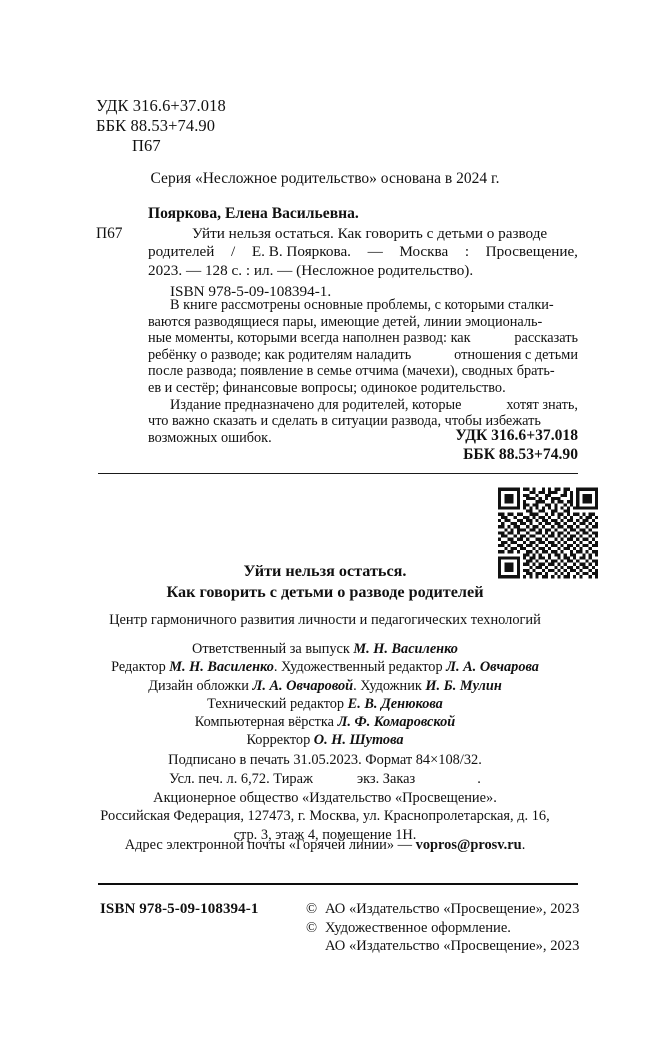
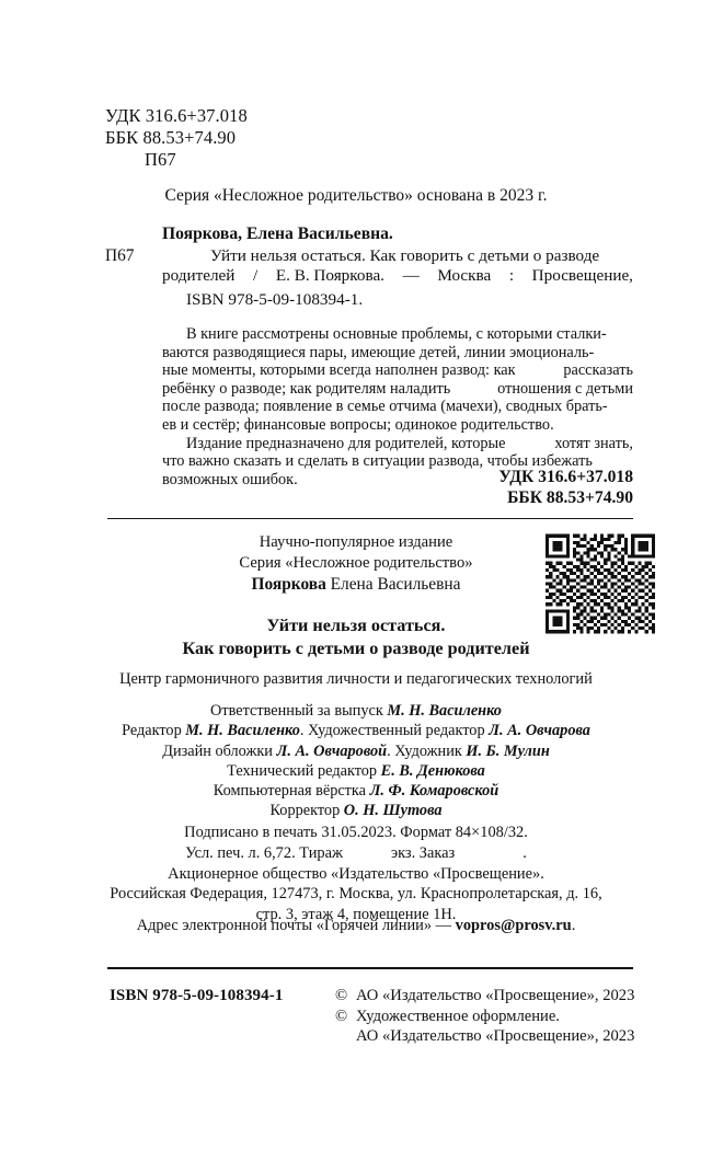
  УДК 316.6+37.018
  ББК 88.53+74.90
  П67
- Серия «Несложное родительство» основана в 2024 г.
+ Серия «Несложное родительство» основана в 2023 г.
  Пояркова, Елена Васильевна.
  П67
  Уйти нельзя остаться. Как говорить с детьми о разводе
  родителей
  /
  Е. В. Пояркова.
  —
  Москва
  :
  Просвещение,
- 2023. — 128 с. : ил. — (Несложное родительство).
  ISBN 978-5-09-108394-1.
  В книге рассмотрены основные проблемы, с которыми сталки-
  ваются разводящиеся пары, имеющие детей, линии эмоциональ-
  ные моменты, которыми всегда наполнен развод: как
  рассказать
  ребёнку о разводе; как родителям наладить
  отношения с детьми
  после развода; появление в семье отчима (мачехи), сводных брать-
  ев и сестёр; финансовые вопросы; одинокое родительство.
  Издание предназначено для родителей, которые
  хотят знать,
  что важно сказать и сделать в ситуации развода, чтобы избежать
  возможных ошибок.
  УДК 316.6+37.018
  ББК 88.53+74.90
+ Научно-популярное издание
+ Серия «Несложное родительство»
+ Пояркова Елена Васильевна
  Уйти нельзя остаться.
  Как говорить с детьми о разводе родителей
  Центр гармоничного развития личности и педагогических технологий
  Ответственный за выпуск М. Н. Василенко
  Редактор М. Н. Василенко. Художественный редактор Л. А. Овчарова
  Дизайн обложки Л. А. Овчаровой. Художник И. Б. Мулин
  Технический редактор Е. В. Денюкова
  Компьютерная вёрстка Л. Ф. Комаровской
  Корректор О. Н. Шутова
  Подписано в печать 31.05.2023. Формат 84×108/32.
  Усл. печ. л. 6,72. Тираж экз. Заказ .
  Акционерное общество «Издательство «Просвещение».
  Российская Федерация, 127473, г. Москва, ул. Краснопролетарская, д. 16,
  стр. 3, этаж 4, помещение 1Н.
  Адрес электронной почты «Горячей линии» — vopros@prosv.ru.
  ISBN 978-5-09-108394-1
  © АО «Издательство «Просвещение», 2023
  © Художественное оформление.
  АО «Издательство «Просвещение», 2023
